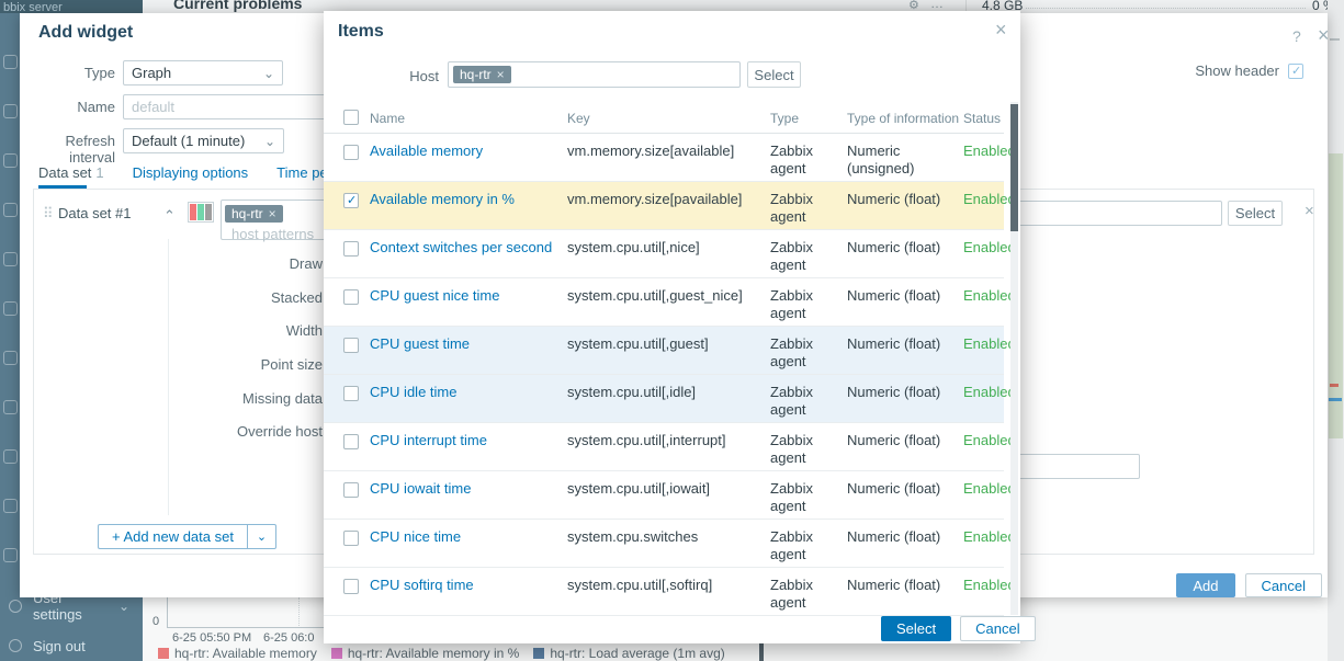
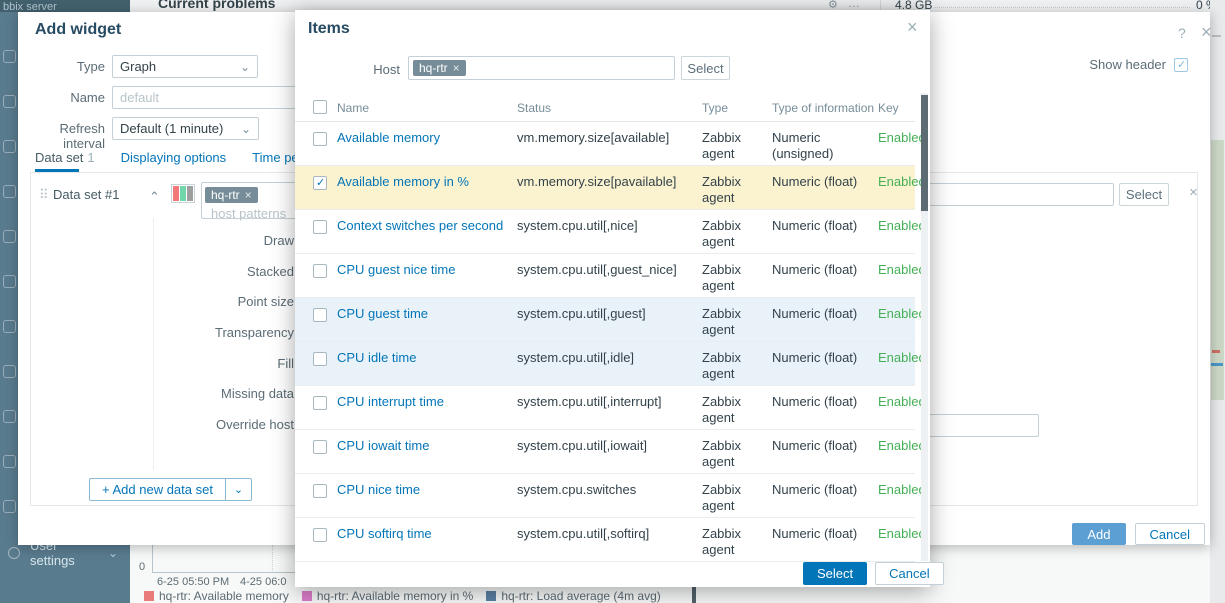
  bbix server
  User settings
  ⌄
- Sign out
  Current problems
  ⚙
  …
  4.8 GB
  0
  6-25 05:50 PM
- 6-25 06:0
+ 4-25 06:0
  hq-rtr: Available memory
  hq-rtr: Available memory in %
- hq-rtr: Load average (1m avg)
+ hq-rtr: Load average (4m avg)
  Add widget
  ?
  ×
  Show header
  Type
  Graph
  ⌄
  Name
  default
  Refresh interval
  Default (1 minute)
  ⌄
  Data set 1
  Displaying options
  ⠿
  Data set #1
  ⌃
  hq-rtr
  ×
  host patterns
  Draw
  Stacked
- Width
  Point size
+ Transparency
+ Fill
  Missing data
  Override host
  Select
  ×
  + Add new data set
  ⌄
  Add
  Cancel
  Items
  ×
  Host
  hq-rtr
  ×
  Select
  Name
- Key
+ Status
  Type
  Type of information
- Status
+ Key
  Available memory
  vm.memory.size[available]
  Zabbix agent
  Numeric (unsigned)
  Enable
  Available memory in %
  vm.memory.size[pavailable]
  Zabbix agent
  Numeric (float)
  Enable
  Context switches per second
  system.cpu.util[,nice]
  Zabbix agent
  Numeric (float)
  Enable
  CPU guest nice time
  system.cpu.util[,guest_nice]
  Zabbix agent
  Numeric (float)
  Enable
  CPU guest time
  system.cpu.util[,guest]
  Zabbix agent
  Numeric (float)
  Enable
  CPU idle time
  system.cpu.util[,idle]
  Zabbix agent
  Numeric (float)
  Enable
  CPU interrupt time
  system.cpu.util[,interrupt]
  Zabbix agent
  Numeric (float)
  Enable
  CPU iowait time
  system.cpu.util[,iowait]
  Zabbix agent
  Numeric (float)
  Enable
  CPU nice time
  system.cpu.switches
  Zabbix agent
  Numeric (float)
  Enable
  CPU softirq time
  system.cpu.util[,softirq]
  Zabbix agent
  Numeric (float)
  Enable
  Select
  Cancel
